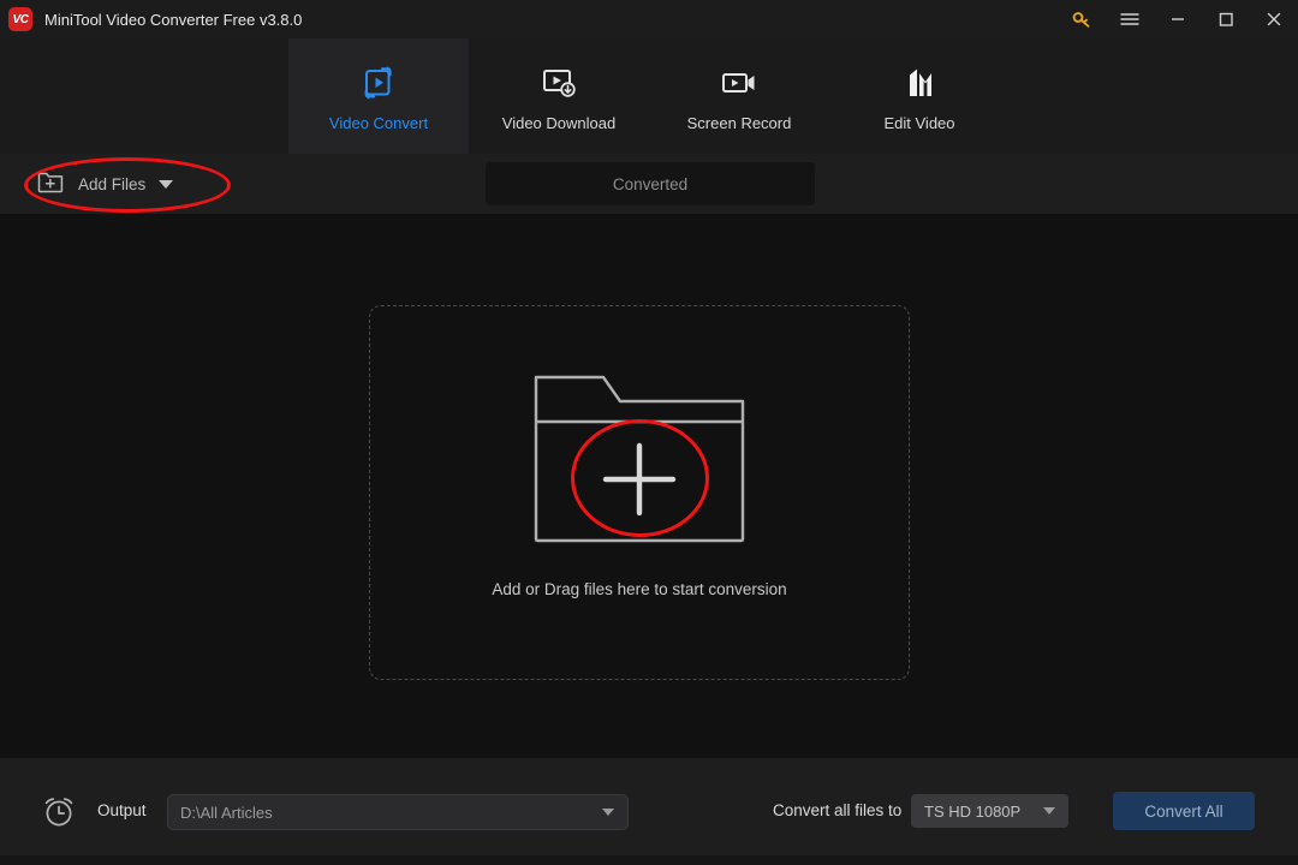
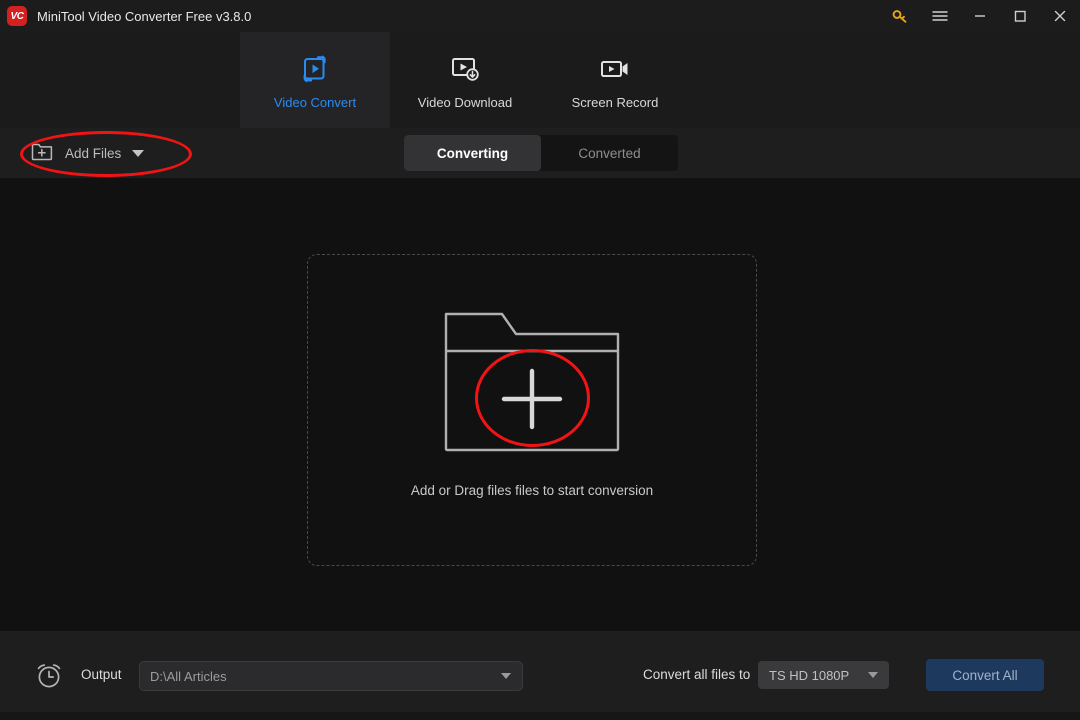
  VC
  MiniTool Video Converter Free v3.8.0
  Video Convert
  Video Download
  Screen Record
- Edit Video
  Add Files
+ Converting
  Converted
- Add or Drag files here to start conversion
+ Add or Drag files files to start conversion
  Output
  D:\All Articles
  Convert all files to
  TS HD 1080P
  Convert All
